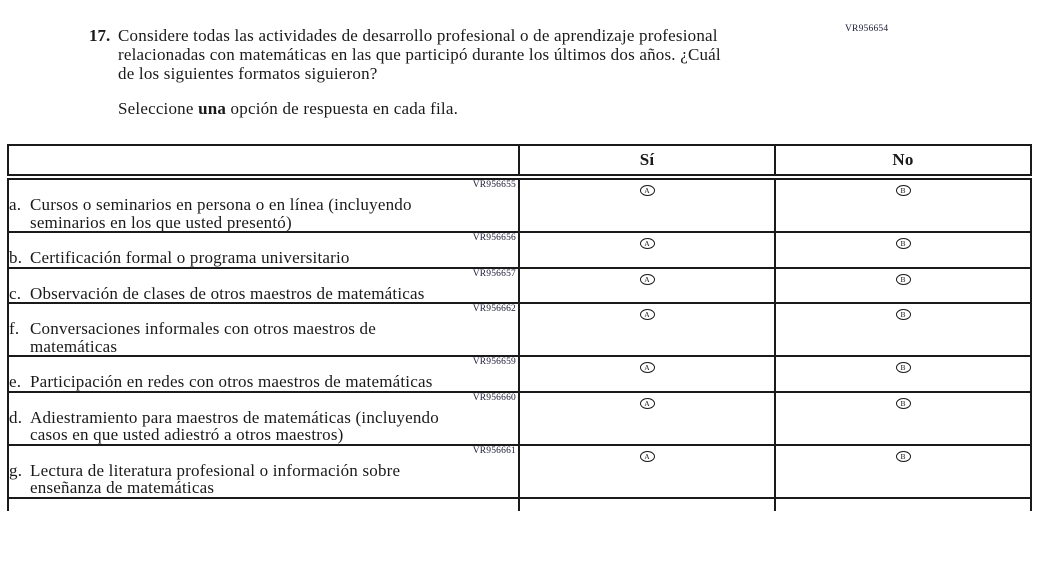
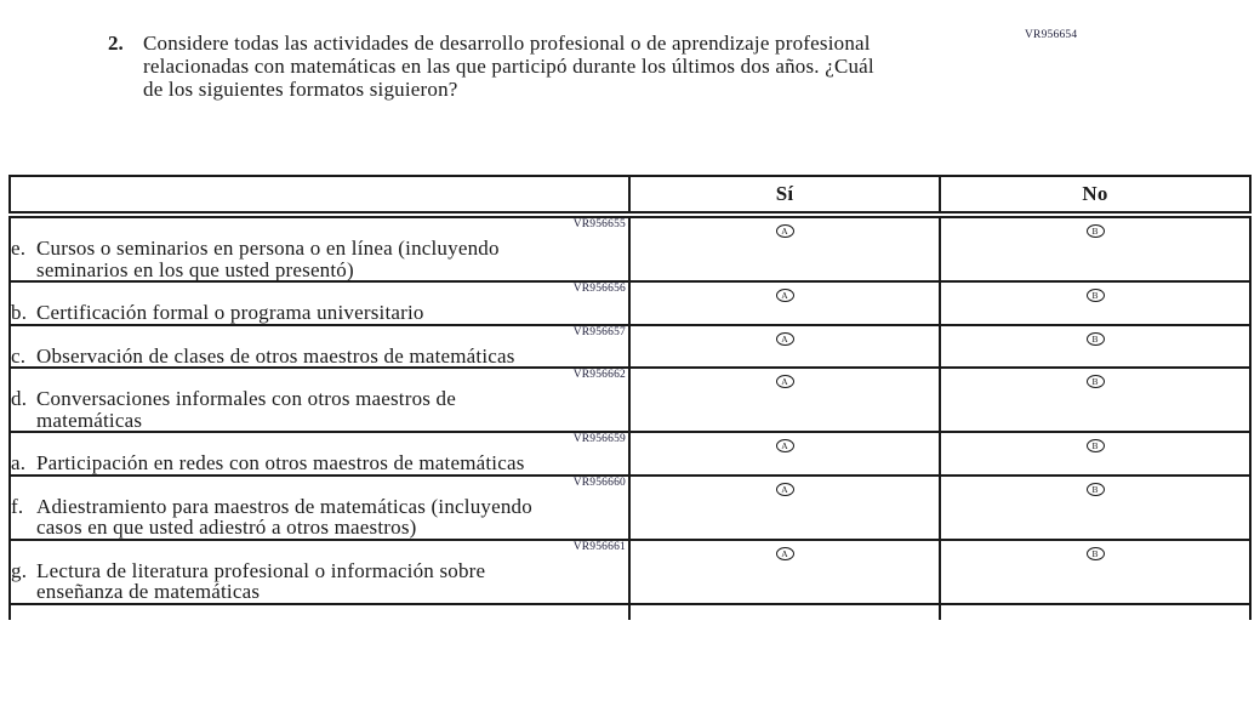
- 17.
+ 2.
  Considere todas las actividades de desarrollo profesional o de aprendizaje profesional
  relacionadas con matemáticas en las que participó durante los últimos dos años. ¿Cuál
  de los siguientes formatos siguieron?
- Seleccione una opción de respuesta en cada fila.
  VR956654
  	Sí	No
- VR956655 a. Cursos o seminarios en persona o en línea (incluyendo seminarios en los que usted presentó)	A	B
+ VR956655 e. Cursos o seminarios en persona o en línea (incluyendo seminarios en los que usted presentó)	A	B
  VR956656 b. Certificación formal o programa universitario	A	B
  VR956657 c. Observación de clases de otros maestros de matemáticas	A	B
- VR956662 f. Conversaciones informales con otros maestros de matemáticas	A	B
+ VR956662 d. Conversaciones informales con otros maestros de matemáticas	A	B
- VR956659 e. Participación en redes con otros maestros de matemáticas	A	B
+ VR956659 a. Participación en redes con otros maestros de matemáticas	A	B
- VR956660 d. Adiestramiento para maestros de matemáticas (incluyendo casos en que usted adiestró a otros maestros)	A	B
+ VR956660 f. Adiestramiento para maestros de matemáticas (incluyendo casos en que usted adiestró a otros maestros)	A	B
  VR956661 g. Lectura de literatura profesional o información sobre enseñanza de matemáticas	A	B
